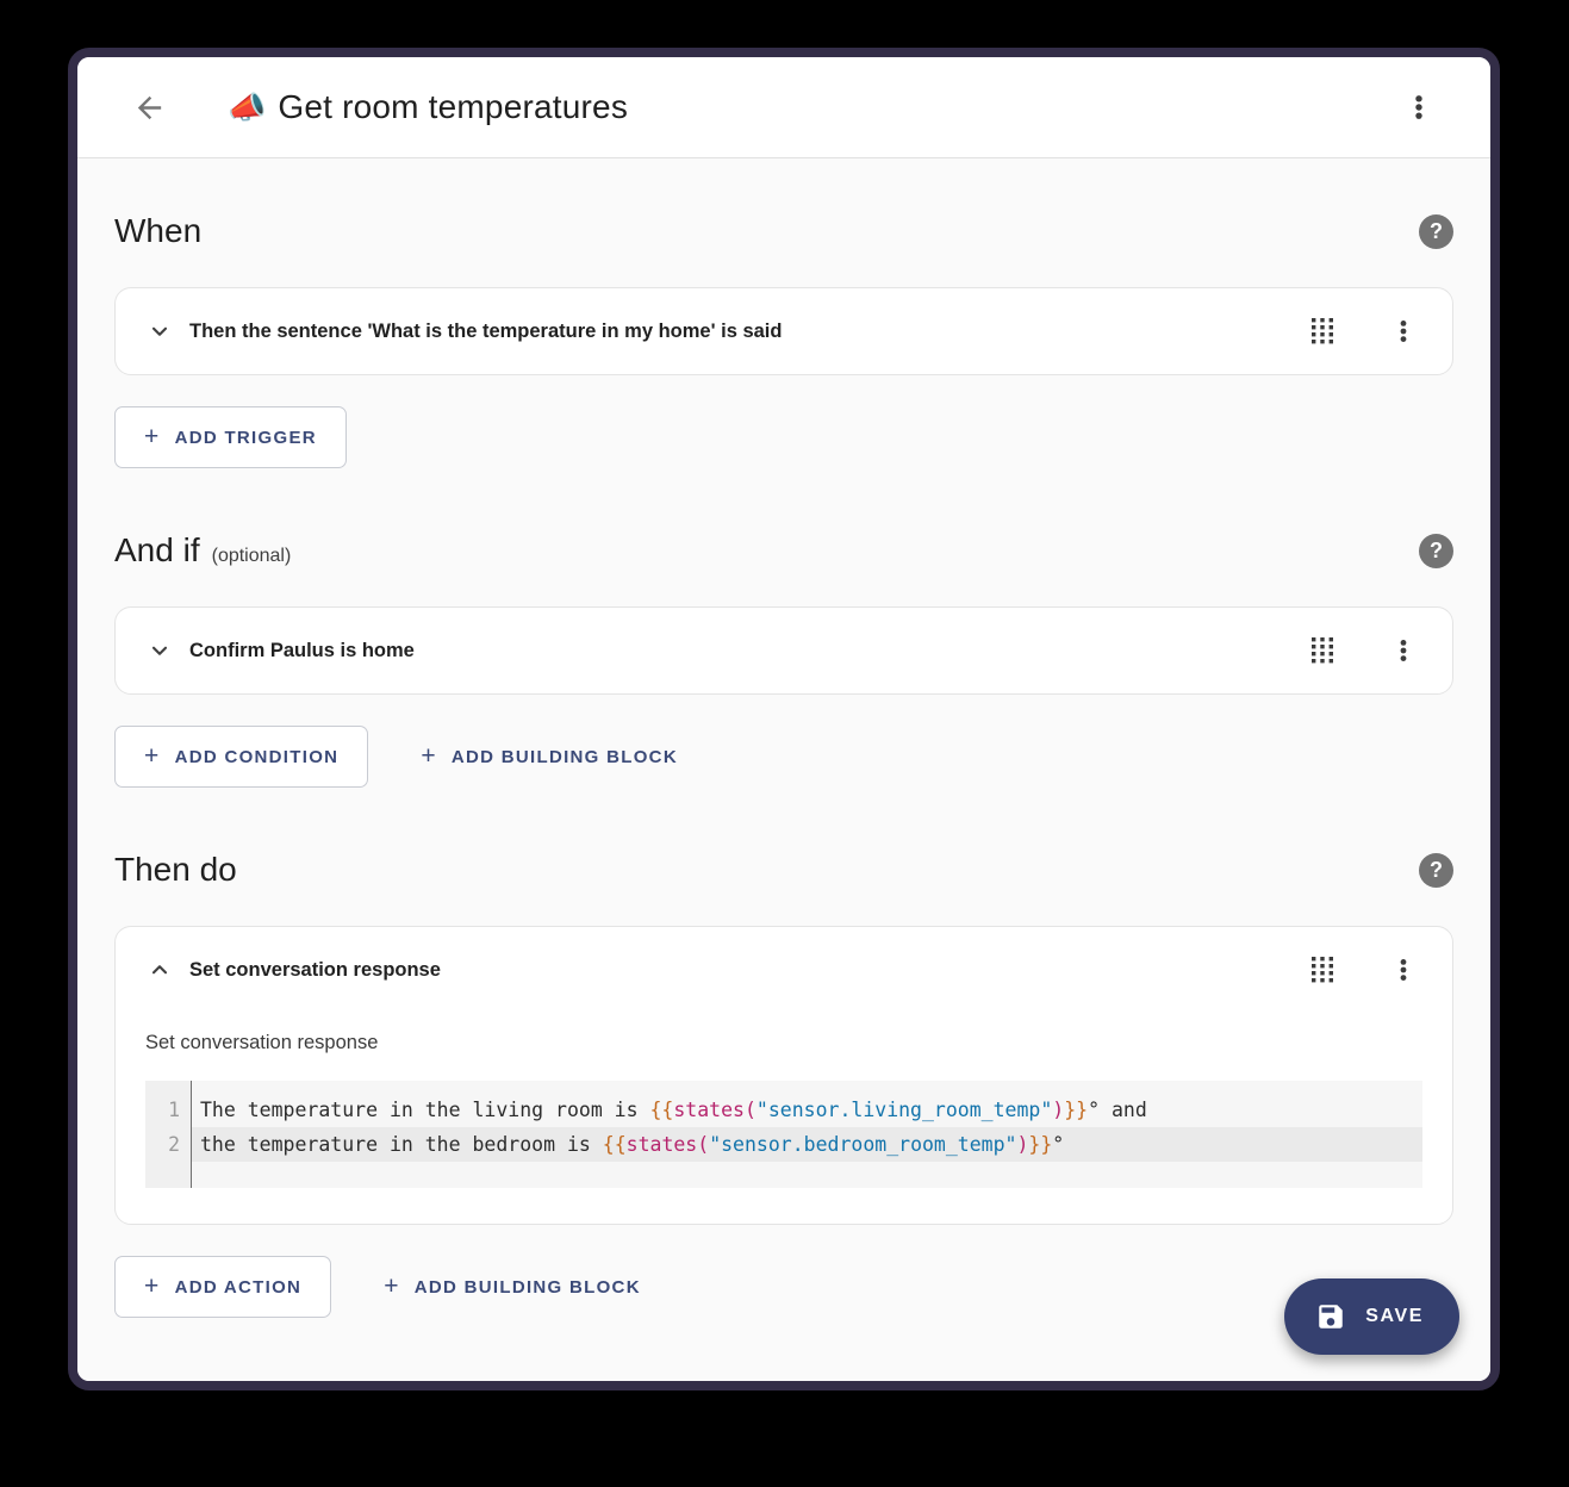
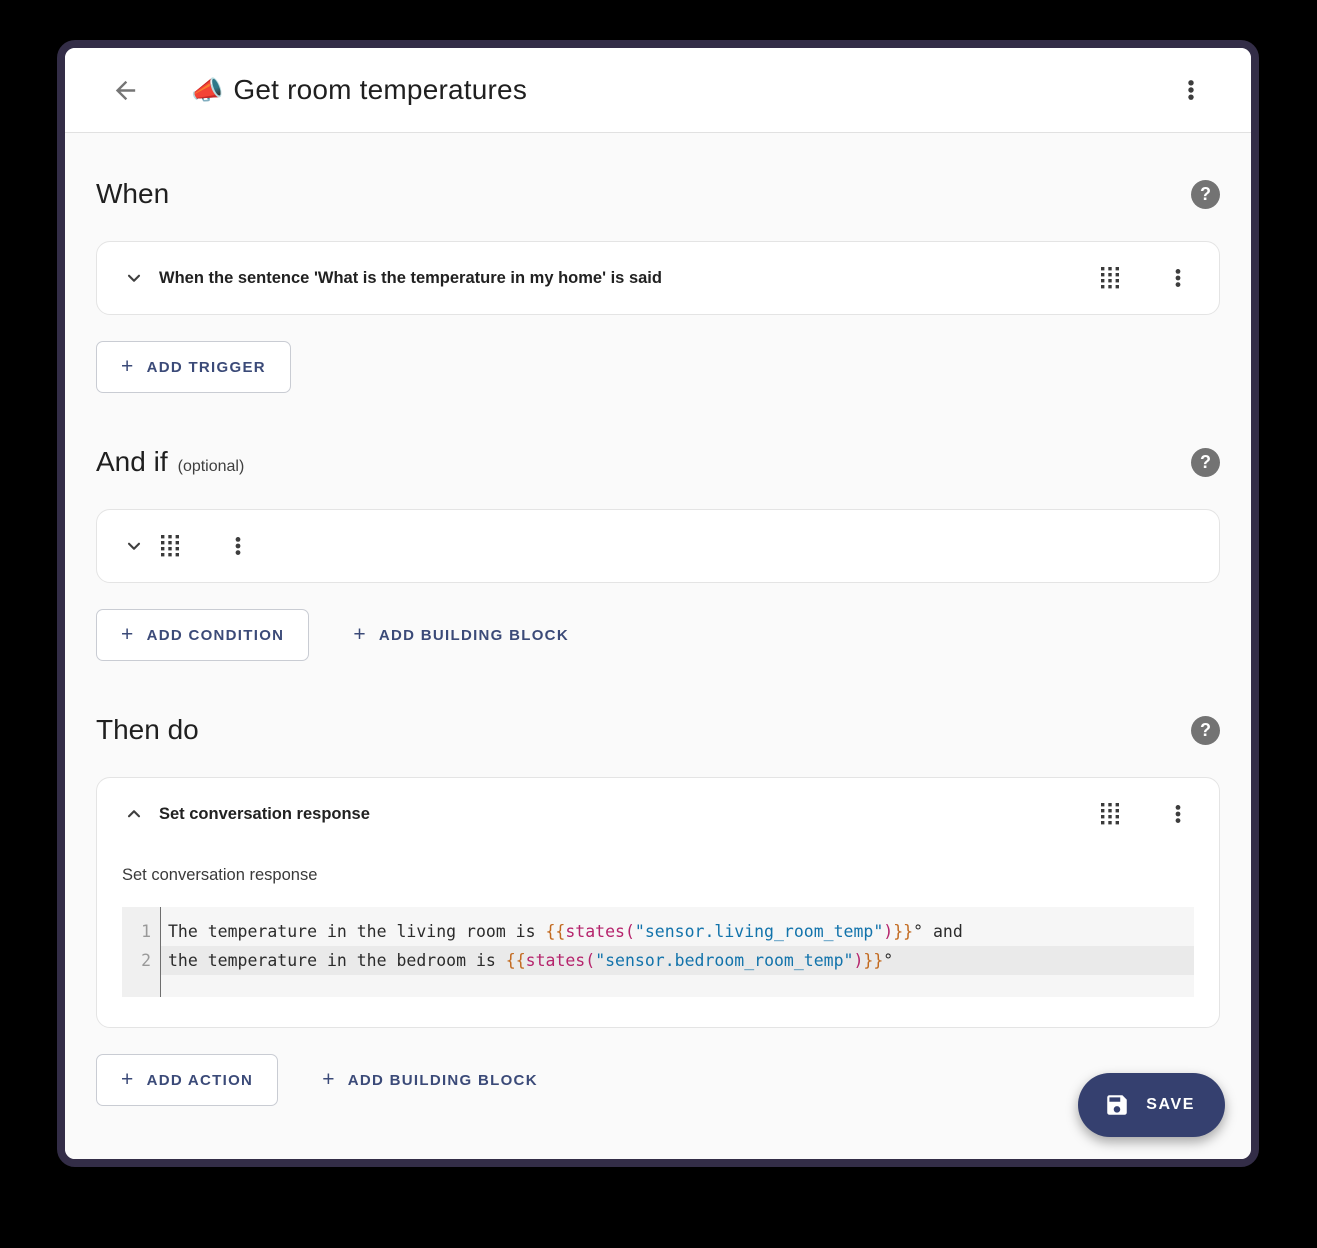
  📣
  Get room temperatures
  When
  ?
- Then the sentence 'What is the temperature in my home' is said
+ When the sentence 'What is the temperature in my home' is said
  +
  ADD TRIGGER
  And if
  (optional)
  ?
- Confirm Paulus is home
  +
  ADD CONDITION
  +
  ADD BUILDING BLOCK
  Then do
  ?
  Set conversation response
  Set conversation response
  1
  The temperature in the living room is {{states("sensor.living_room_temp")}}° and
  2
  the temperature in the bedroom is {{states("sensor.bedroom_room_temp")}}°
  +
  ADD ACTION
  +
  ADD BUILDING BLOCK
  SAVE
